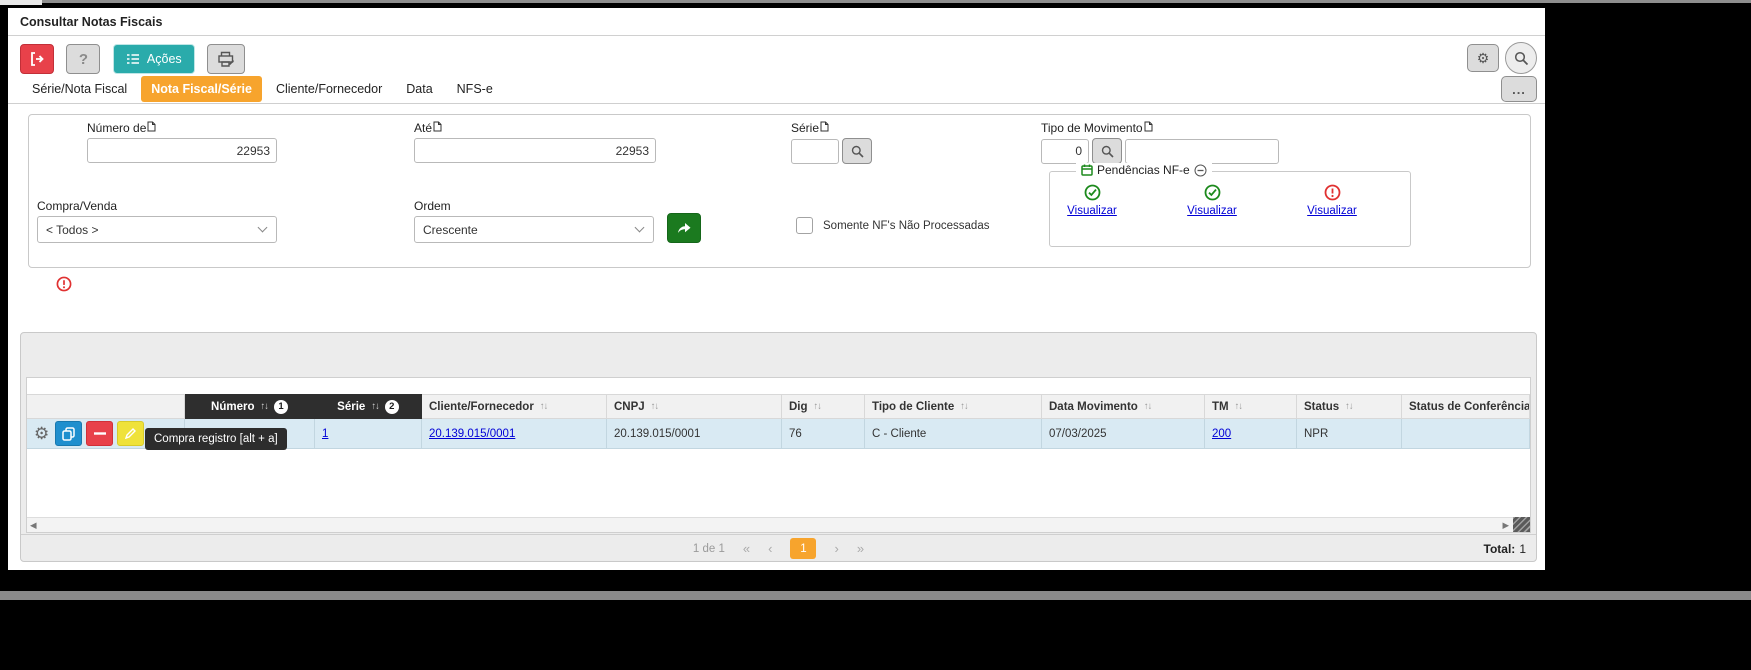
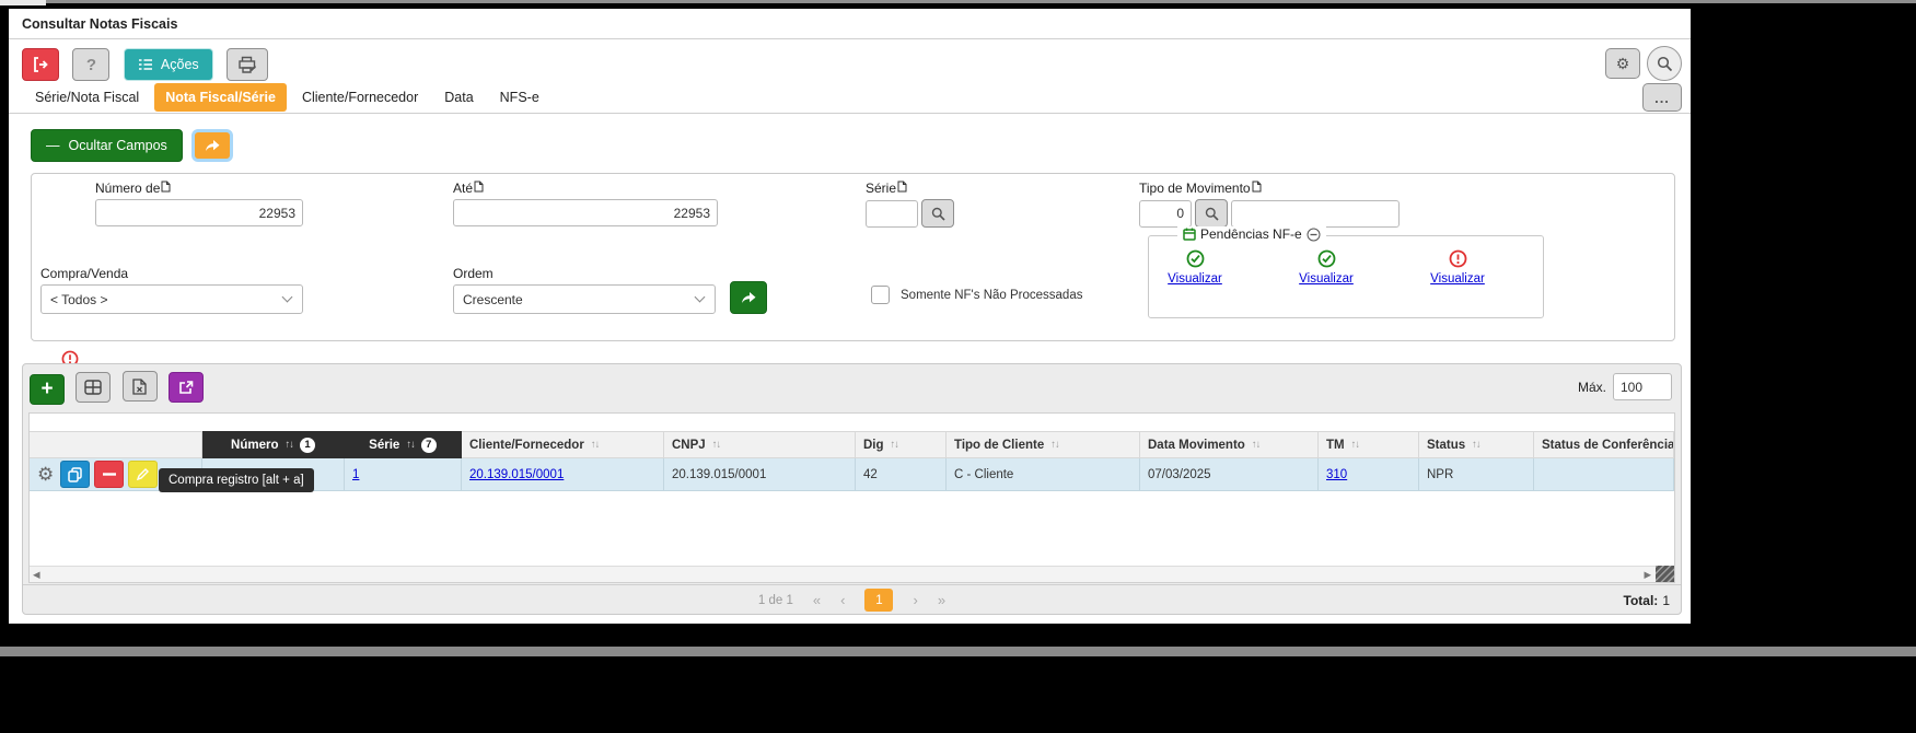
  Consultar Notas Fiscais
  ?
  Ações
  ⚙
  Série/Nota Fiscal
  Nota Fiscal/Série
  Cliente/Fornecedor
  Data
  NFS-e
  ...
+ —
+ Ocultar Campos
  Número de
  22953
  Até
  22953
  Série
  Tipo de Movimento
  0
  Pendências NF-e
  Visualizar
  Visualizar
  Visualizar
  Compra/Venda
  < Todos >
  Ordem
  Crescente
  Somente NF's Não Processadas
+ +
+ Máx.
+ 100
  Número
  ↑↓
  1
  Série
  ↑↓
- 2
+ 7
  Cliente/Fornecedor
  ↑↓
  CNPJ
  ↑↓
  Dig
  ↑↓
  Tipo de Cliente
  ↑↓
  Data Movimento
  ↑↓
  TM
  ↑↓
  Status
  ↑↓
  Status de Conferência
  ⚙
  1
  20.139.015/0001
  20.139.015/0001
- 76
+ 42
  C - Cliente
  07/03/2025
- 200
+ 310
  NPR
  Compra registro [alt + a]
  ◀
  ▶
  1 de 1
  «
  ‹
  1
  ›
  »
  Total:
  1
